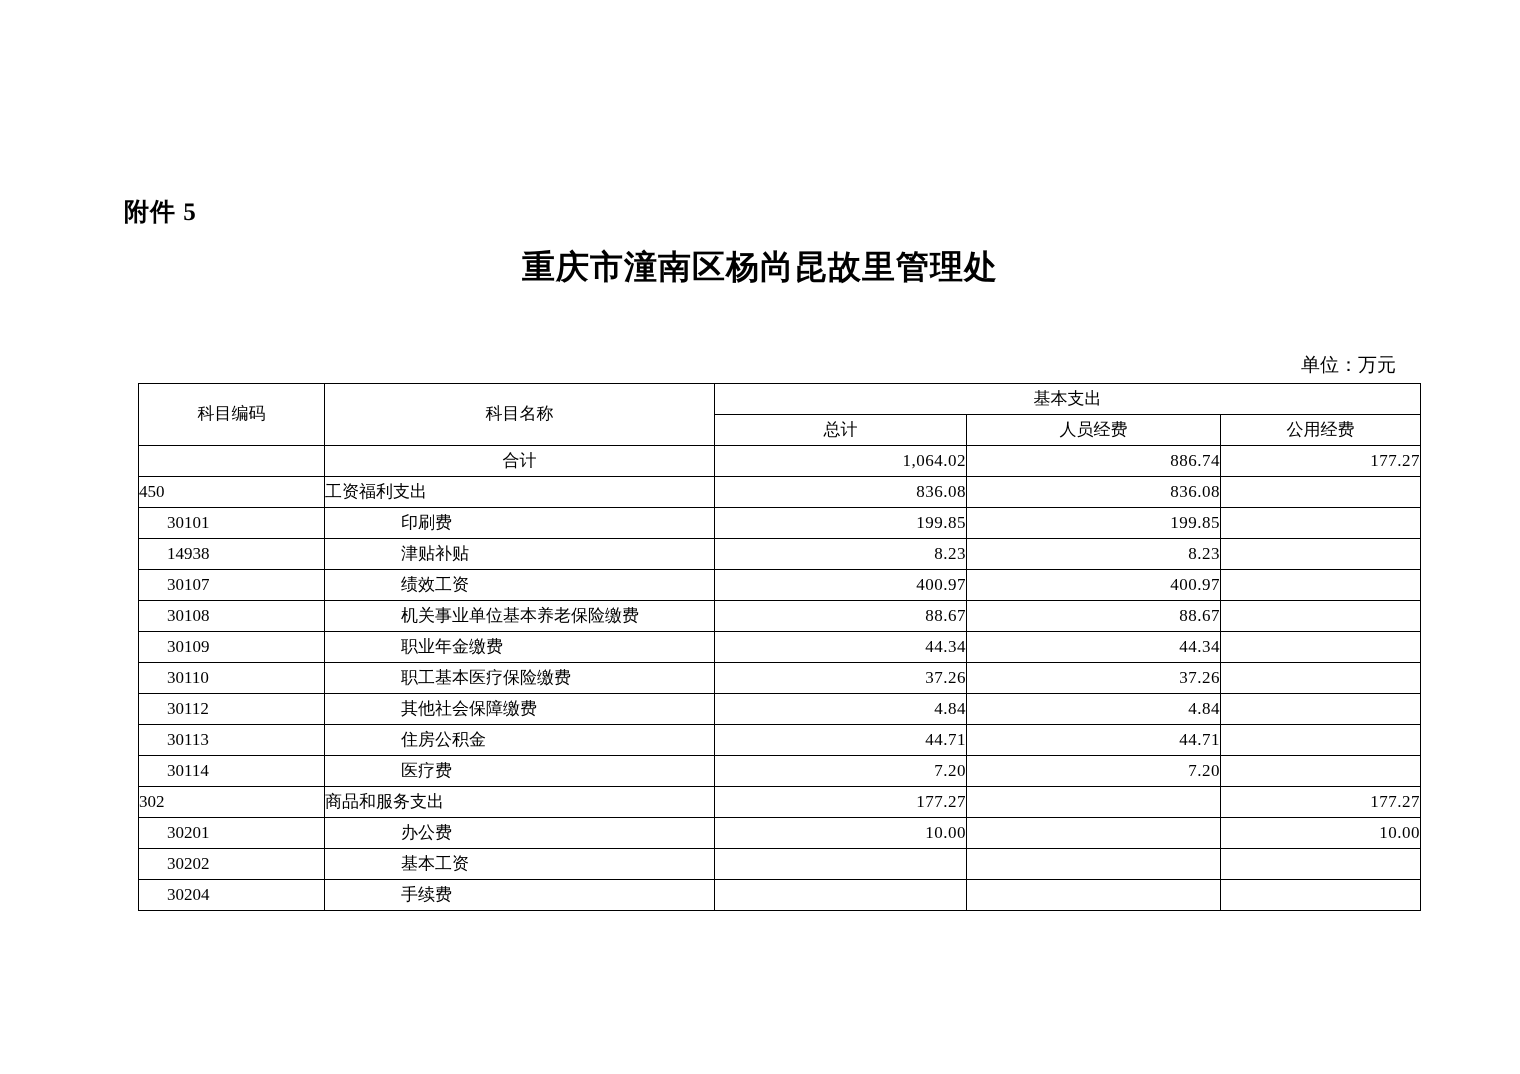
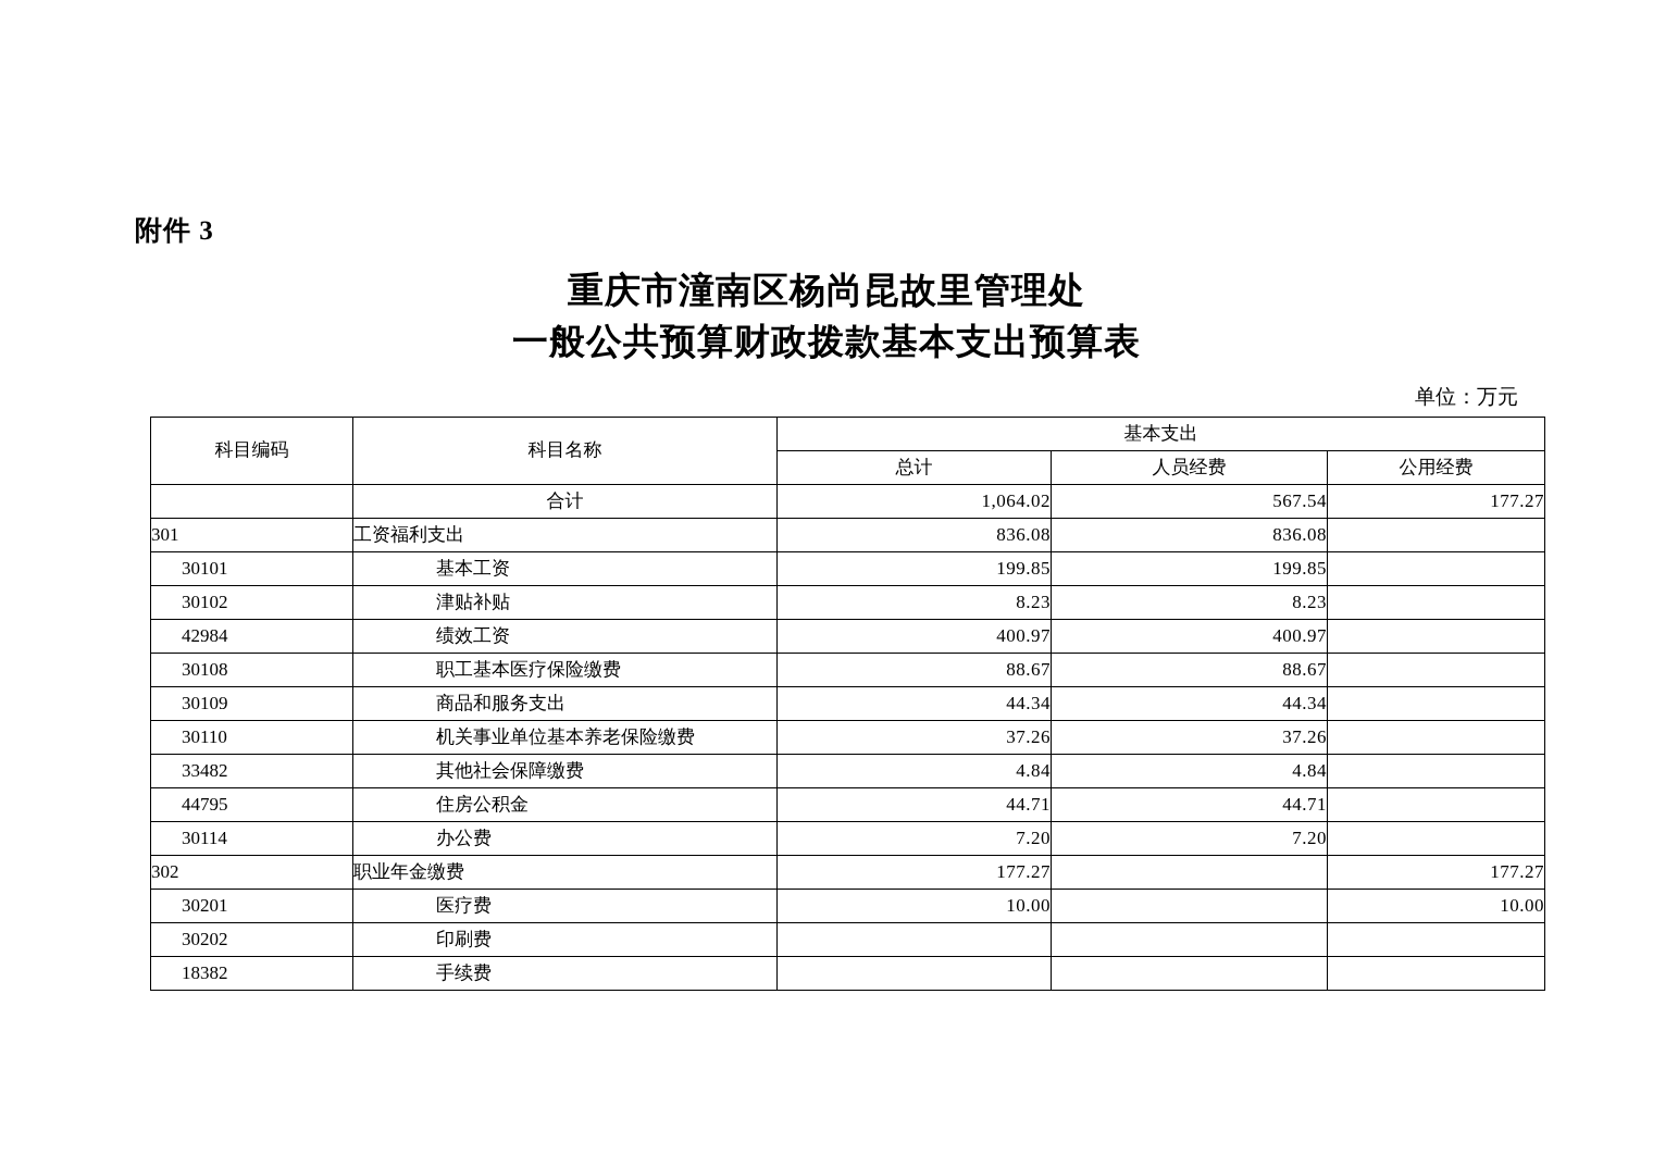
- 附件 5
+ 附件 3
  重庆市潼南区杨尚昆故里管理处
+ 一般公共预算财政拨款基本支出预算表
  单位：万元
  科目编码	科目名称	基本支出
  总计	人员经费	公用经费
- 	合计	1,064.02	886.74	177.27
+ 	合计	1,064.02	567.54	177.27
- 450	工资福利支出	836.08	836.08
+ 301	工资福利支出	836.08	836.08
- 30101	印刷费	199.85	199.85
+ 30101	基本工资	199.85	199.85
- 14938	津贴补贴	8.23	8.23
+ 30102	津贴补贴	8.23	8.23
- 30107	绩效工资	400.97	400.97
+ 42984	绩效工资	400.97	400.97
- 30108	机关事业单位基本养老保险缴费	88.67	88.67
+ 30108	职工基本医疗保险缴费	88.67	88.67
- 30109	职业年金缴费	44.34	44.34
+ 30109	商品和服务支出	44.34	44.34
- 30110	职工基本医疗保险缴费	37.26	37.26
+ 30110	机关事业单位基本养老保险缴费	37.26	37.26
- 30112	其他社会保障缴费	4.84	4.84
+ 33482	其他社会保障缴费	4.84	4.84
- 30113	住房公积金	44.71	44.71
+ 44795	住房公积金	44.71	44.71
- 30114	医疗费	7.20	7.20
+ 30114	办公费	7.20	7.20
- 302	商品和服务支出	177.27		177.27
+ 302	职业年金缴费	177.27		177.27
- 30201	办公费	10.00		10.00
+ 30201	医疗费	10.00		10.00
- 30202	基本工资
+ 30202	印刷费
- 30204	手续费
+ 18382	手续费
